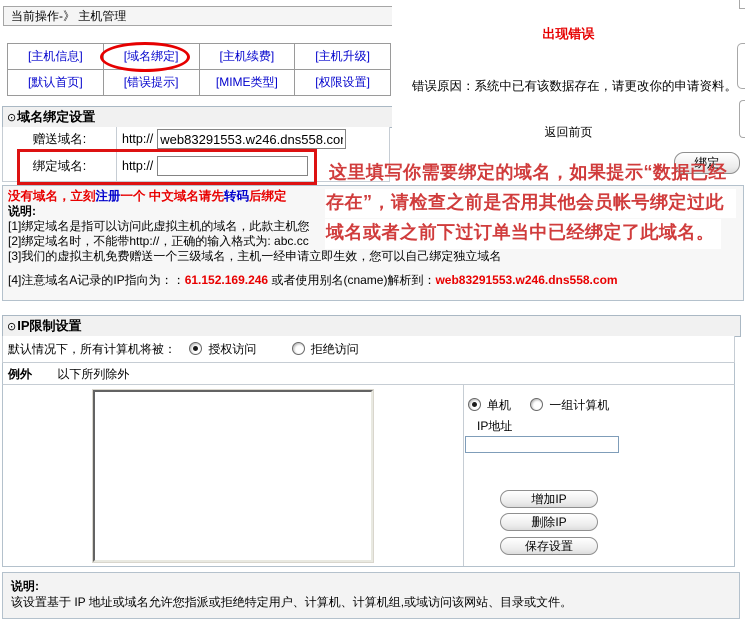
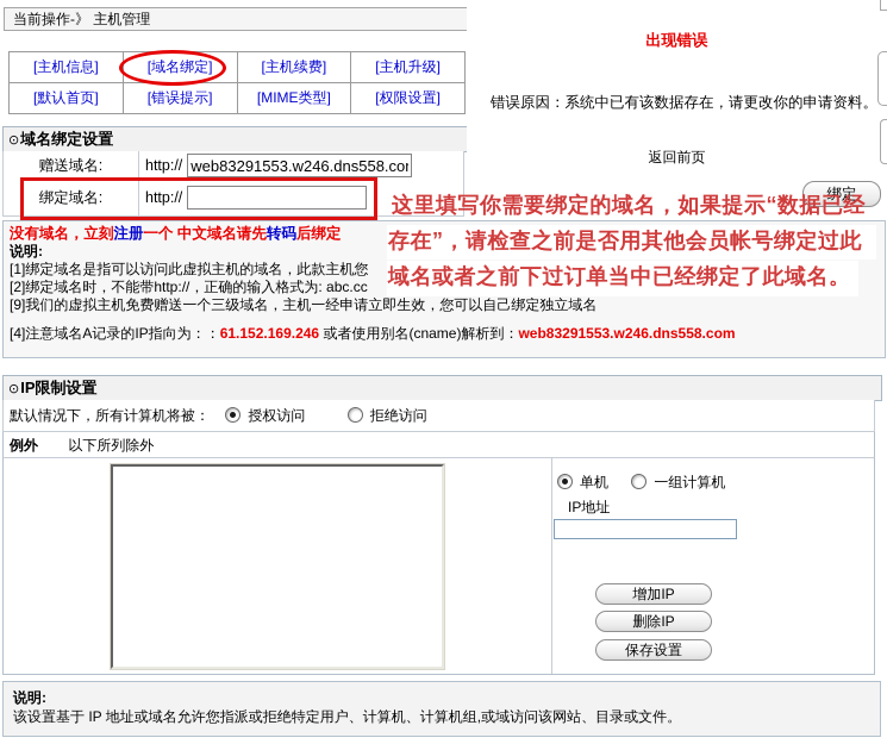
  当前操作-》 主机管理
  [主机信息]
  [域名绑定]
  [主机续费]
  [主机升级]
  [默认首页]
  [错误提示]
  [MIME类型]
  [权限设置]
  ⊙域名绑定设置
  赠送域名:
  http://
  web83291553.w246.dns558.co
  绑定域名:
  http://
  没有域名，立刻注册一个 中文域名请先转码后绑定
  说明:
  [1]绑定域名是指可以访问此虚拟主机的域名，此款主机您
  [2]绑定域名时，不能带http://，正确的输入格式为: abc.cc
- [3]我们的虚拟主机免费赠送一个三级域名，主机一经申请立即生效，您可以自己绑定独立域名
+ [9]我们的虚拟主机免费赠送一个三级域名，主机一经申请立即生效，您可以自己绑定独立域名
  [4]注意域名A记录的IP指向为：：61.152.169.246 或者使用别名(cname)解析到：web83291553.w246.dns558.com
  ⊙IP限制设置
  默认情况下，所有计算机将被： 授权访问 拒绝访问
  例外 以下所列除外
  单机 一组计算机
  IP地址
  增加IP
  删除IP
  保存设置
  说明:
  该设置基于 IP 地址或域名允许您指派或拒绝特定用户、计算机、计算机组,或域访问该网站、目录或文件。
  出现错误
  错误原因：系统中已有该数据存在，请更改你的申请资料。
  返回前页
  绑定
  这里填写你需要绑定的域名，如果提示“数据已经
  存在”，请检查之前是否用其他会员帐号绑定过此
  域名或者之前下过订单当中已经绑定了此域名。
